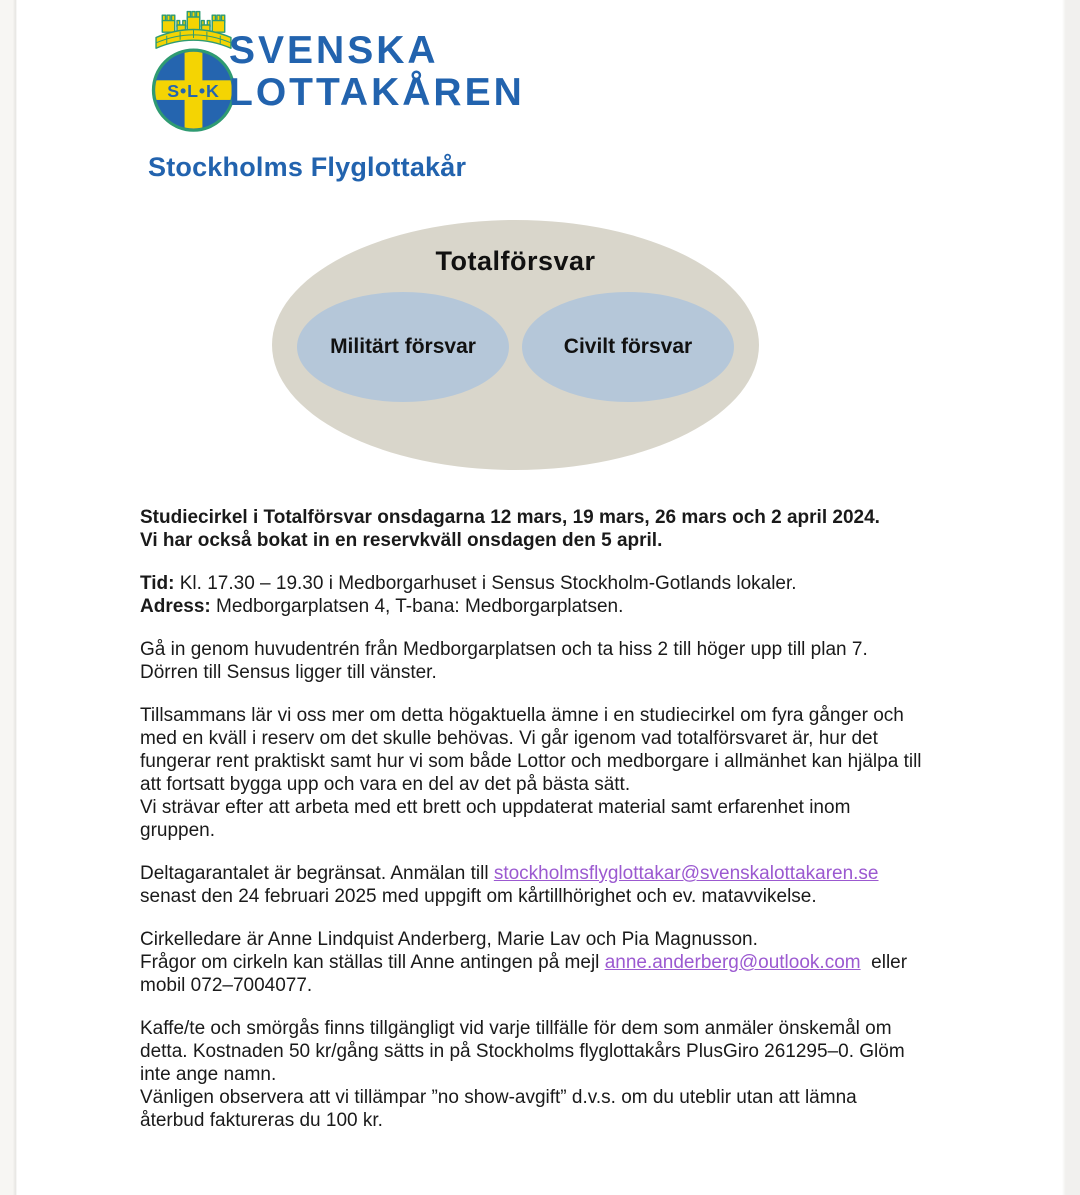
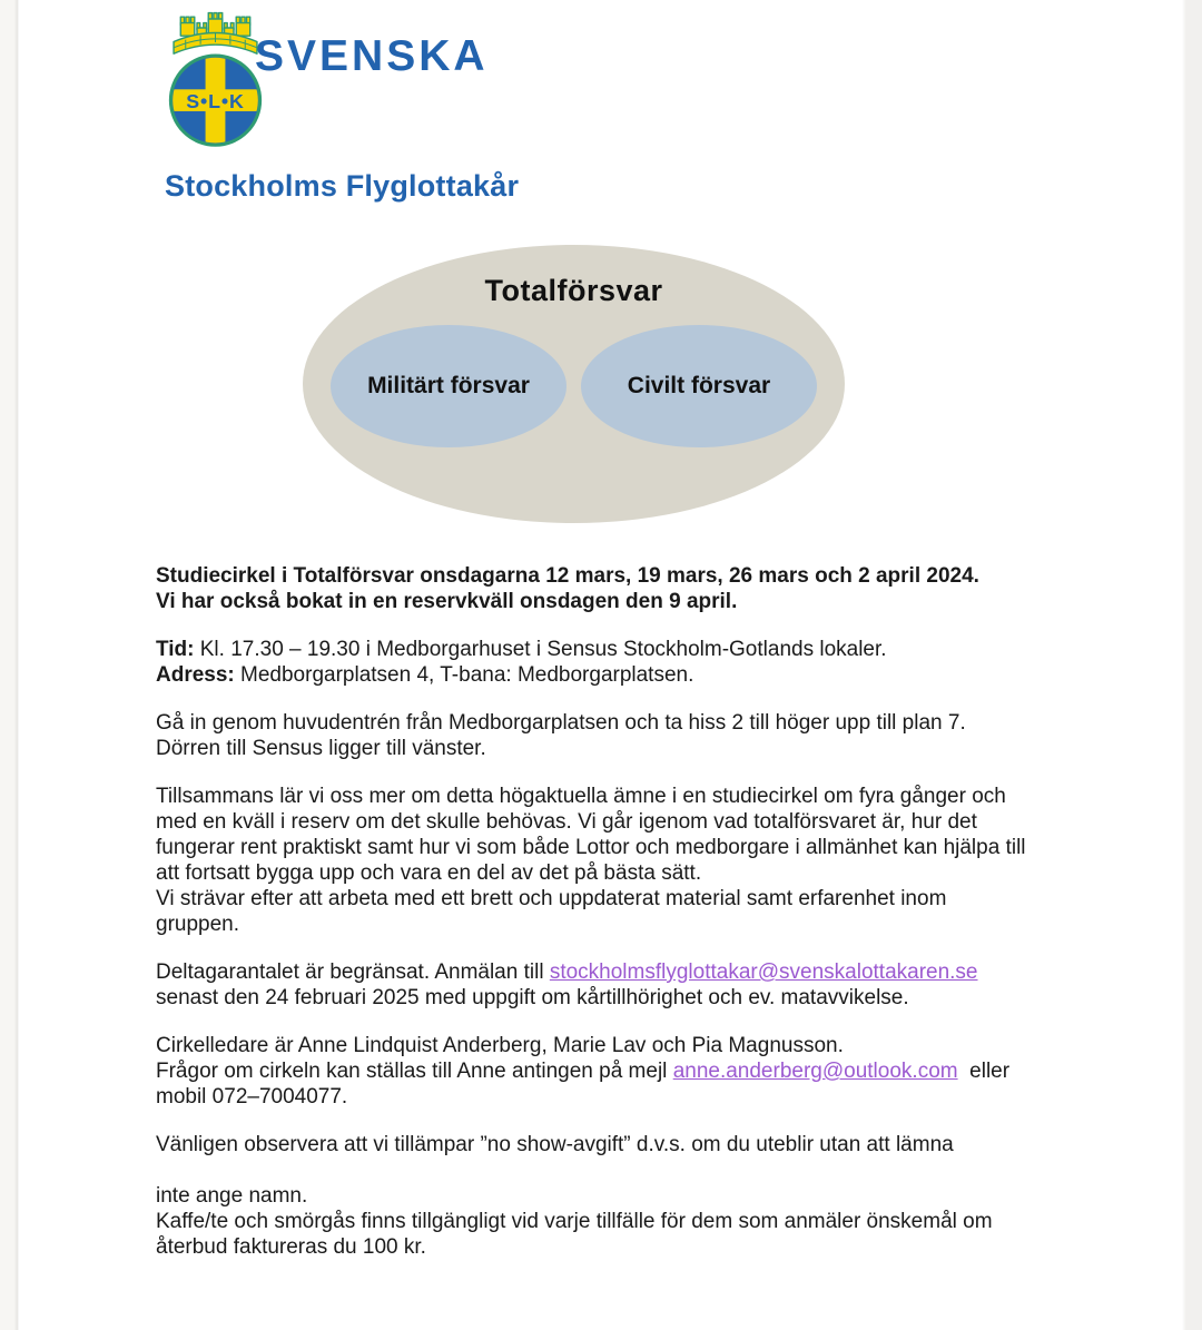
  S•L•K
  SVENSKA
- LOTTAKÅREN
  Stockholms Flyglottakår
  Totalförsvar
  Militärt försvar
  Civilt försvar
  Studiecirkel i Totalförsvar onsdagarna 12 mars, 19 mars, 26 mars och 2 april 2024.
- Vi har också bokat in en reservkväll onsdagen den 5 april.
+ Vi har också bokat in en reservkväll onsdagen den 9 april.
  Tid: Kl. 17.30 – 19.30 i Medborgarhuset i Sensus Stockholm-Gotlands lokaler.
  Adress: Medborgarplatsen 4, T-bana: Medborgarplatsen.
  Gå in genom huvudentrén från Medborgarplatsen och ta hiss 2 till höger upp till plan 7.
  Dörren till Sensus ligger till vänster.
  Tillsammans lär vi oss mer om detta högaktuella ämne i en studiecirkel om fyra gånger och
  med en kväll i reserv om det skulle behövas. Vi går igenom vad totalförsvaret är, hur det
  fungerar rent praktiskt samt hur vi som både Lottor och medborgare i allmänhet kan hjälpa till
  att fortsatt bygga upp och vara en del av det på bästa sätt.
  Vi strävar efter att arbeta med ett brett och uppdaterat material samt erfarenhet inom
  gruppen.
  Deltagarantalet är begränsat. Anmälan till stockholmsflyglottakar@svenskalottakaren.se
  senast den 24 februari 2025 med uppgift om kårtillhörighet och ev. matavvikelse.
  Cirkelledare är Anne Lindquist Anderberg, Marie Lav och Pia Magnusson.
  Frågor om cirkeln kan ställas till Anne antingen på mejl anne.anderberg@outlook.com eller
  mobil 072–7004077.
- Kaffe/te och smörgås finns tillgängligt vid varje tillfälle för dem som anmäler önskemål om
+ Vänligen observera att vi tillämpar ”no show-avgift” d.v.s. om du uteblir utan att lämna
- detta. Kostnaden 50 kr/gång sätts in på Stockholms flyglottakårs PlusGiro 261295–0. Glöm
  inte ange namn.
- Vänligen observera att vi tillämpar ”no show-avgift” d.v.s. om du uteblir utan att lämna
+ Kaffe/te och smörgås finns tillgängligt vid varje tillfälle för dem som anmäler önskemål om
  återbud faktureras du 100 kr.
